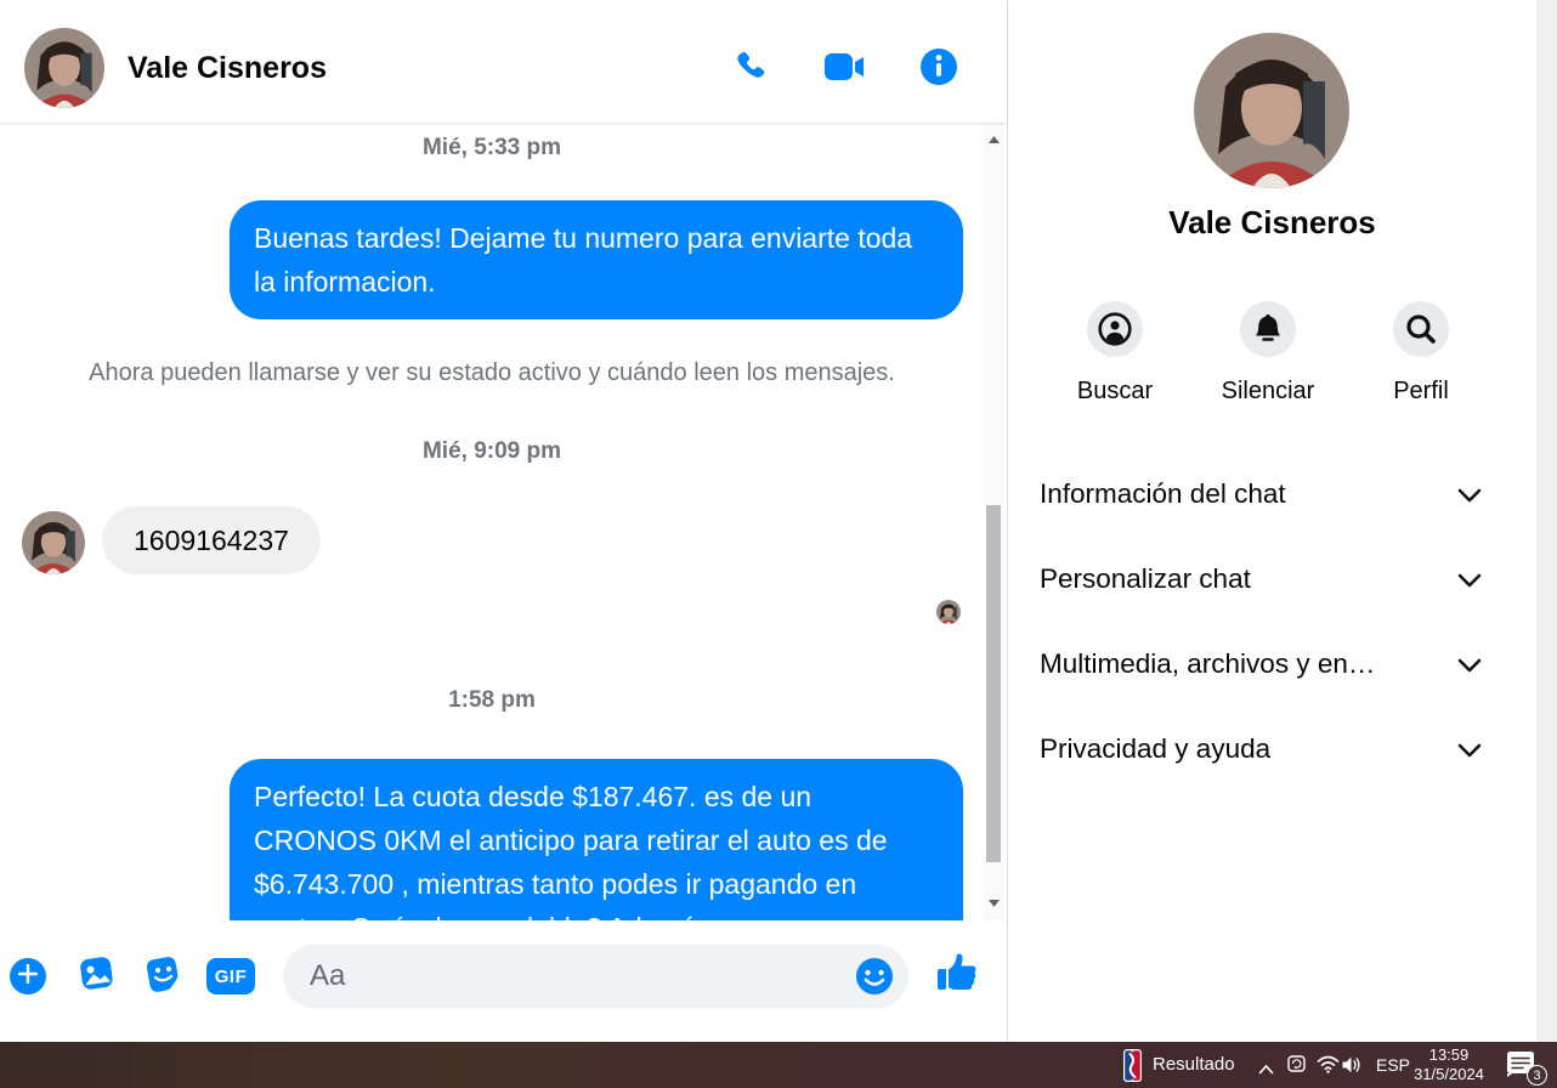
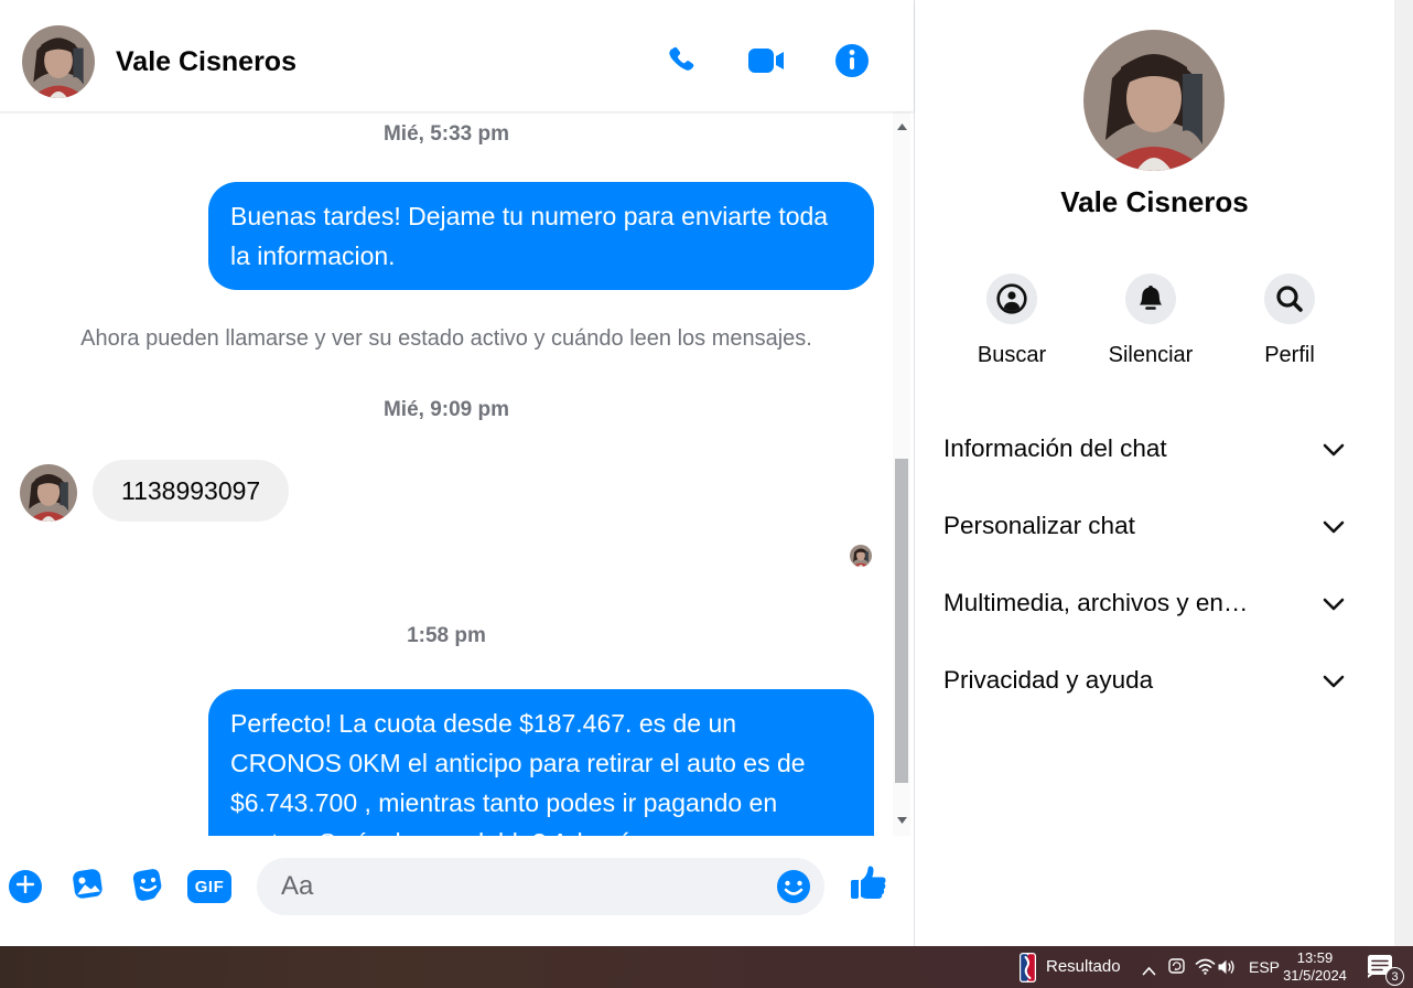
  Vale Cisneros
  Mié, 5:33 pm
  Buenas tardes! Dejame tu numero para enviarte toda la informacion.
  Ahora pueden llamarse y ver su estado activo y cuándo leen los mensajes.
  Mié, 9:09 pm
- 1609164237
+ 1138993097
  1:58 pm
  Perfecto! La cuota desde $187.467. es de un CRONOS 0KM el anticipo para retirar el auto es de $6.743.700 , mientras tanto podes ir pagando en
  GIF
  Aa
  Vale Cisneros
  Buscar
  Silenciar
  Perfil
  Información del chat
  Personalizar chat
  Multimedia, archivos y en…
  Privacidad y ayuda
  Resultado
  ESP
  13:59
  31/5/2024
  3
